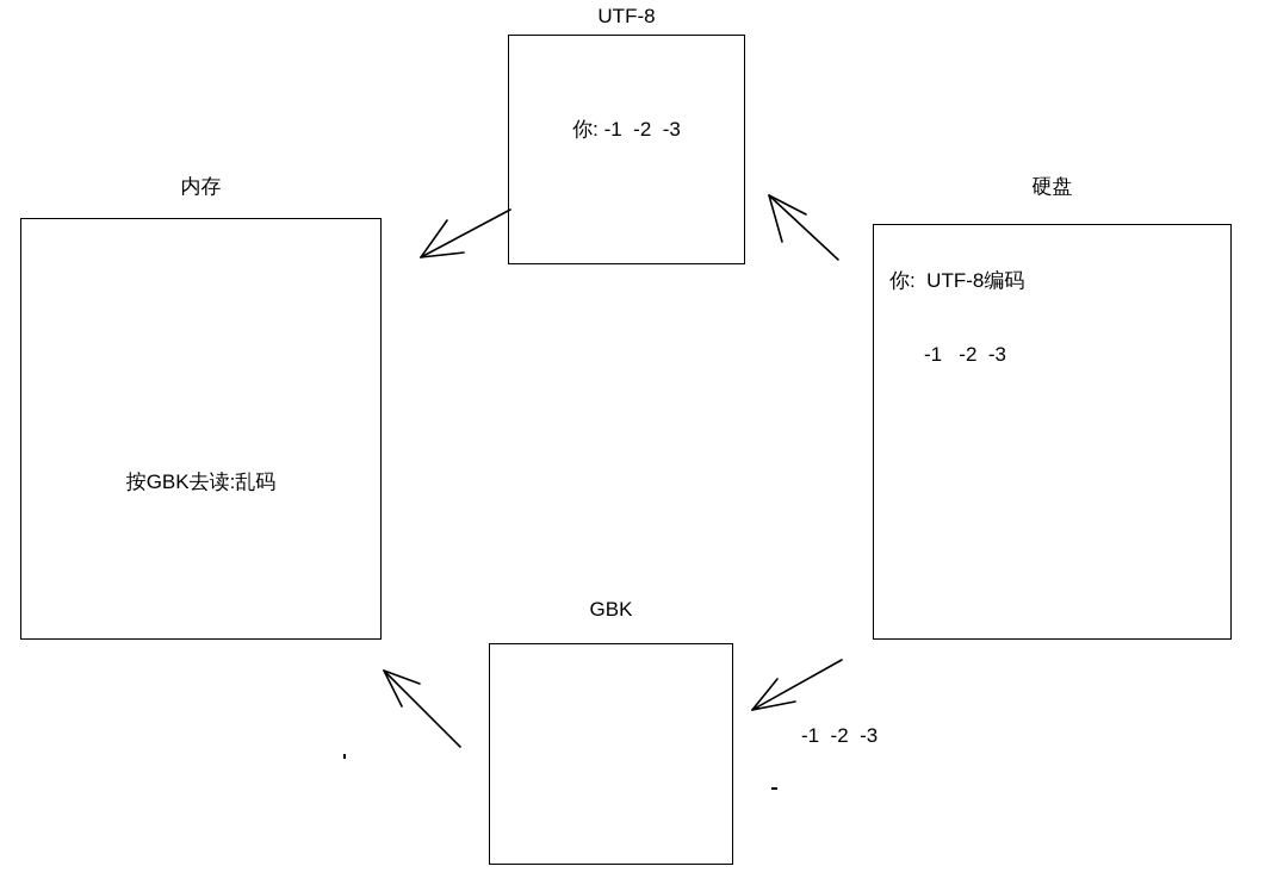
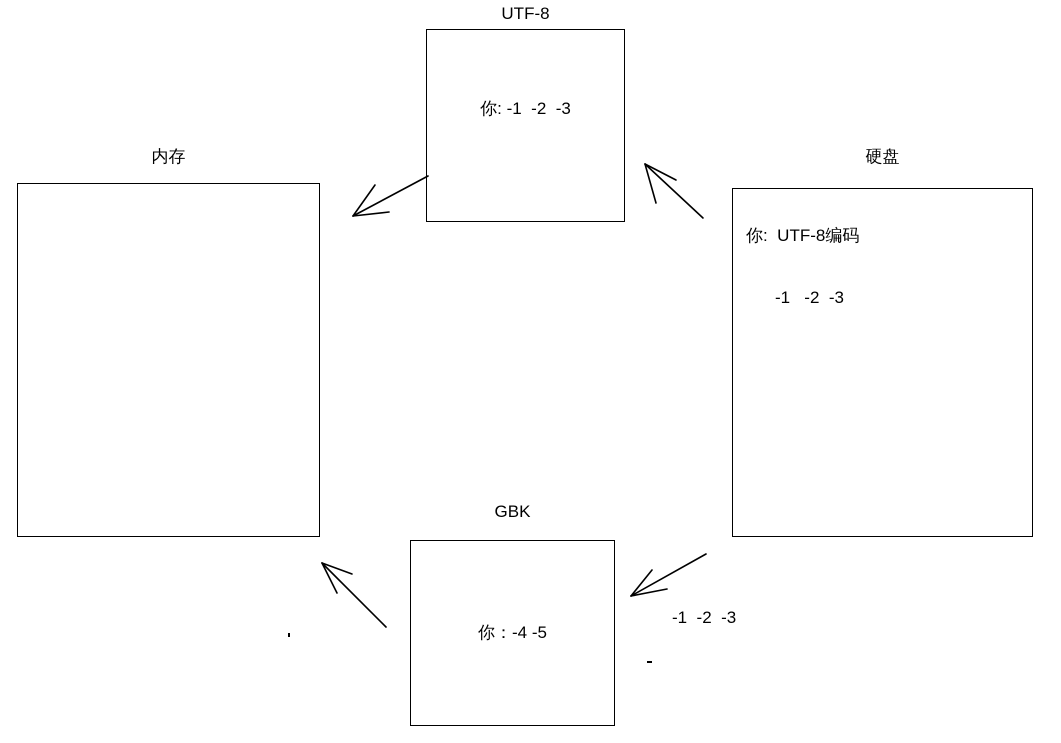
  内存
- 按GBK去读:乱码
  UTF-8
  你: -1 -2 -3
  硬盘
  你: UTF-8编码
  -1 -2 -3
  GBK
+ 你：-4 -5
  -1 -2 -3
